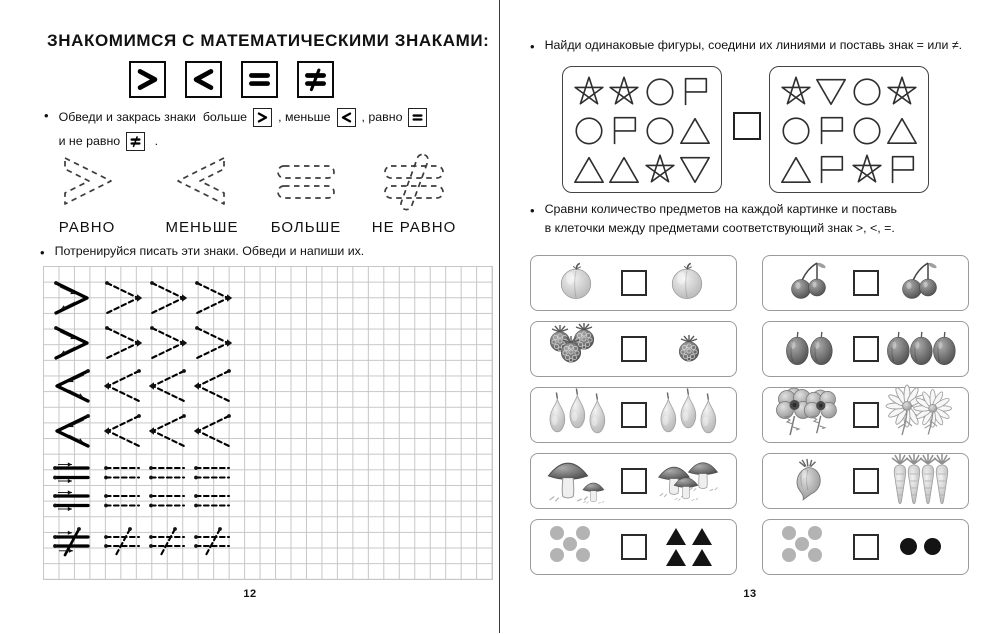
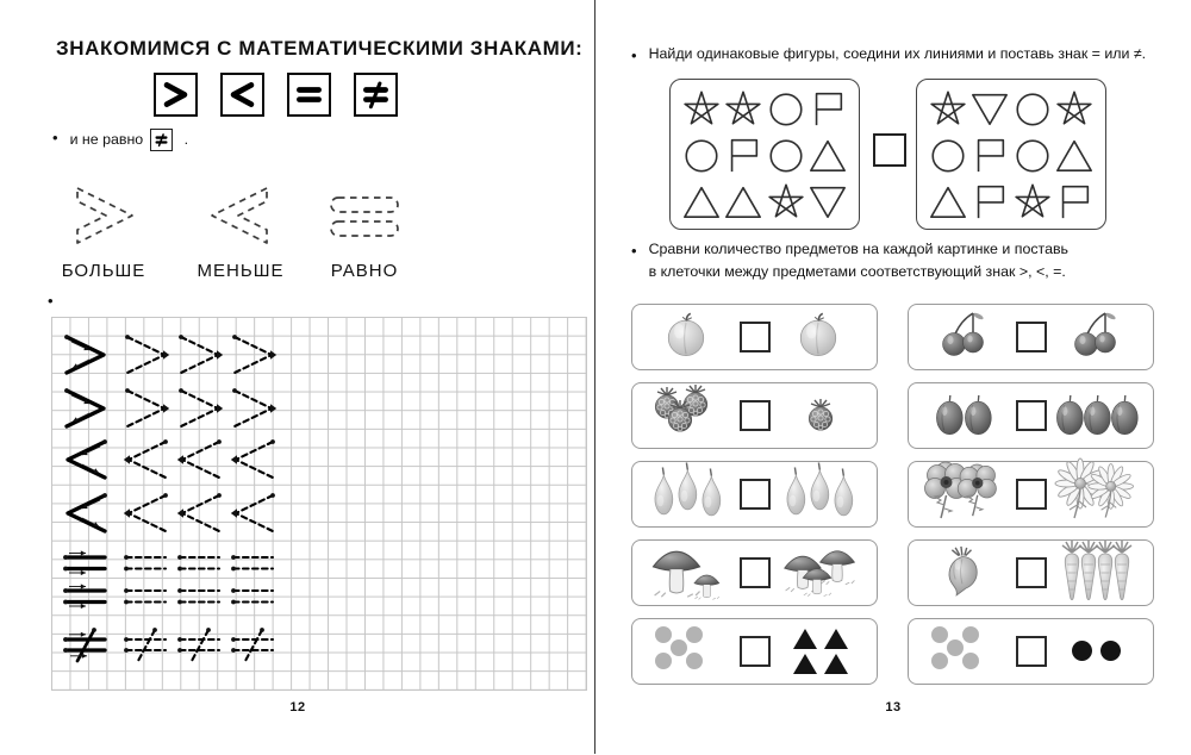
  ЗНАКОМИМСЯ С МАТЕМАТИЧЕСКИМИ ЗНАКАМИ:
  •
- Обведи и закрась знаки больше
- , меньше
- , равно
  и не равно
  .
- РАВНО
+ БОЛЬШЕ
  МЕНЬШЕ
- БОЛЬШЕ
+ РАВНО
- НЕ РАВНО
  •
- Потренируйся писать эти знаки. Обведи и напиши их.
  12
  •
  Найди одинаковые фигуры, соедини их линиями и поставь знак = или ≠.
  •
  Сравни количество предметов на каждой картинке и поставь
  в клеточки между предметами соответствующий знак >, <, =.
  13
